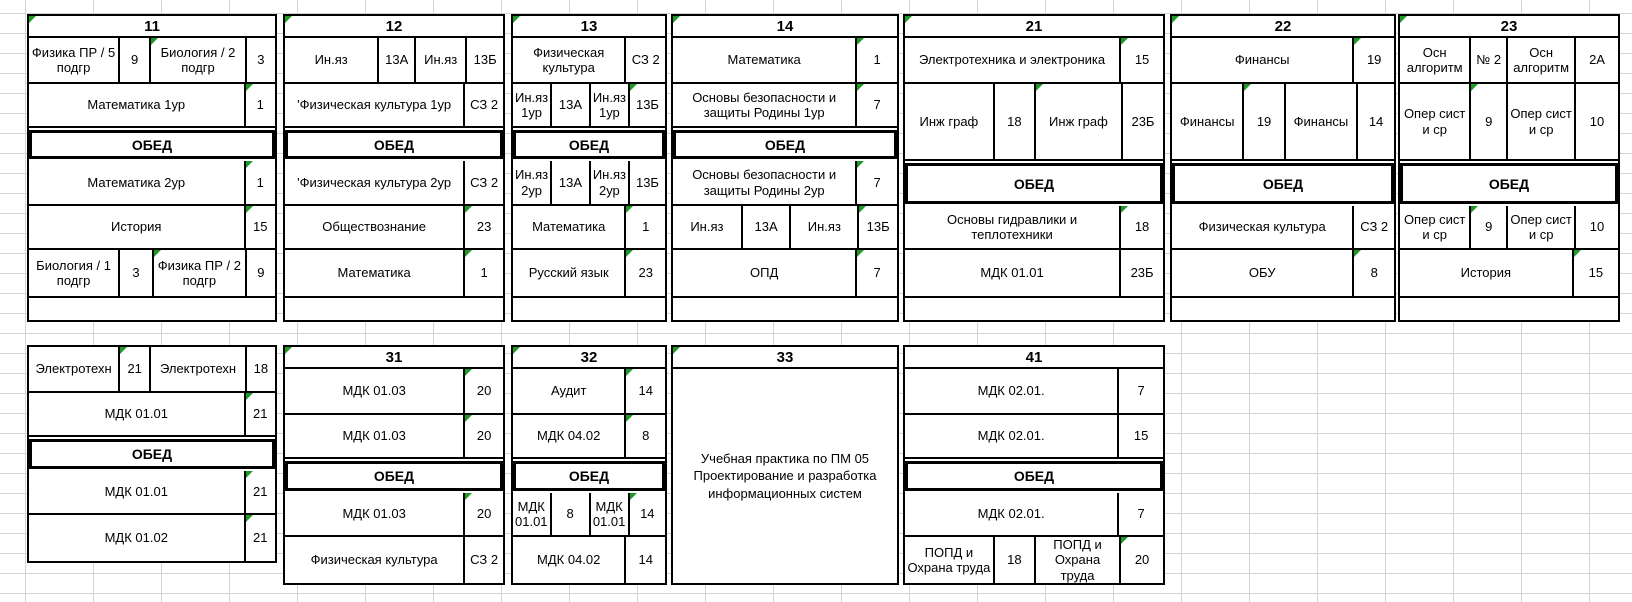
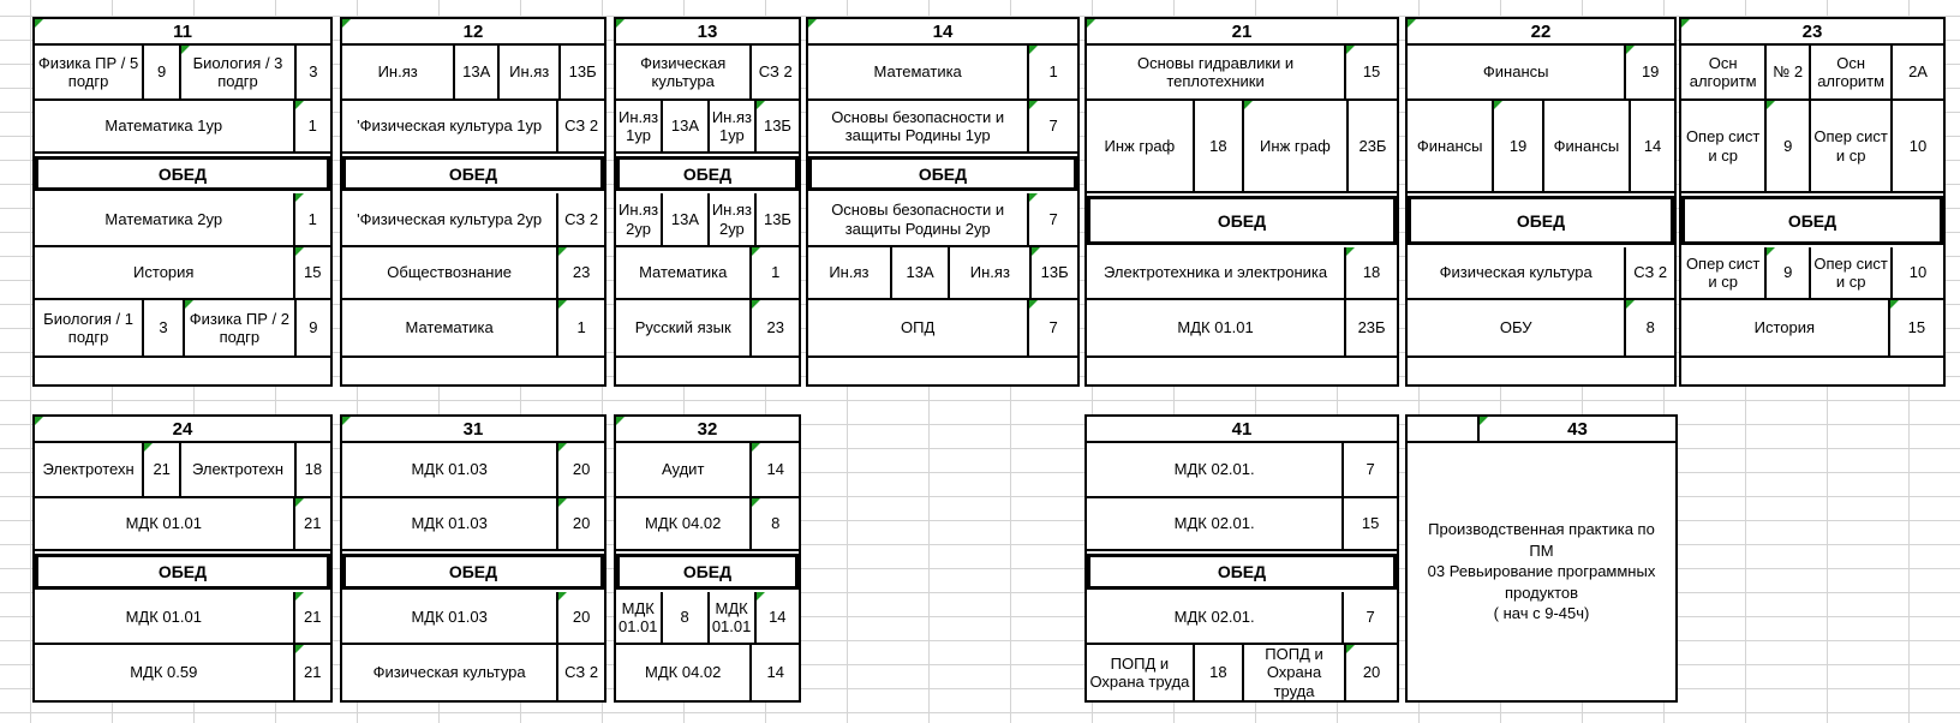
  11
  Физика ПР / 5 подгр
  9
- Биология / 2 подгр
+ Биология / 3 подгр
  3
  Математика 1ур
  1
  ОБЕД
  Математика 2ур
  1
  История
  15
  Биология / 1 подгр
  3
  Физика ПР / 2 подгр
  9
  12
  Ин.яз
  13А
  Ин.яз
  13Б
  'Физическая культура 1ур
  СЗ 2
  ОБЕД
  'Физическая культура 2ур
  СЗ 2
  Обществознание
  23
  Математика
  1
  13
  Физическая культура
  СЗ 2
  Ин.яз 1ур
  13А
  Ин.яз 1ур
  13Б
  ОБЕД
  Ин.яз 2ур
  13А
  Ин.яз 2ур
  13Б
  Математика
  1
  Русский язык
  23
  14
  Математика
  1
  Основы безопасности и защиты Родины 1ур
  7
  ОБЕД
  Основы безопасности и защиты Родины 2ур
  7
  Ин.яз
  13А
  Ин.яз
  13Б
  ОПД
  7
  21
- Электротехника и электроника
+ Основы гидравлики и теплотехники
  15
  Инж граф
  18
  Инж граф
  23Б
  ОБЕД
- Основы гидравлики и теплотехники
+ Электротехника и электроника
  18
  МДК 01.01
  23Б
  22
  Финансы
  19
  Финансы
  19
  Финансы
  14
  ОБЕД
  Физическая культура
  СЗ 2
  ОБУ
  8
  23
  Осн алгоритм
  № 2
  Осн алгоритм
  2А
  Опер сист и ср
  9
  Опер сист и ср
  10
  ОБЕД
  Опер сист и ср
  9
  Опер сист и ср
  10
  История
  15
+ 24
  Электротехн
  21
  Электротехн
  18
  МДК 01.01
  21
  ОБЕД
  МДК 01.01
  21
- МДК 01.02
+ МДК 0.59
  21
  31
  МДК 01.03
  20
  МДК 01.03
  20
  ОБЕД
  МДК 01.03
  20
  Физическая культура
  СЗ 2
  32
  Аудит
  14
  МДК 04.02
  8
  ОБЕД
  МДК 01.01
  8
  МДК 01.01
  14
  МДК 04.02
  14
- 33
- Учебная практика по ПМ 05
- Проектирование и разработка
- информационных систем
  41
  МДК 02.01.
  7
  МДК 02.01.
  15
  ОБЕД
  МДК 02.01.
  7
  ПОПД и Охрана труда
  18
  ПОПД и Охрана труда
  20
+ 43
+ Производственная практика по ПМ
+ 03 Ревьирование программных
+ продуктов
+ ( нач с 9-45ч)
